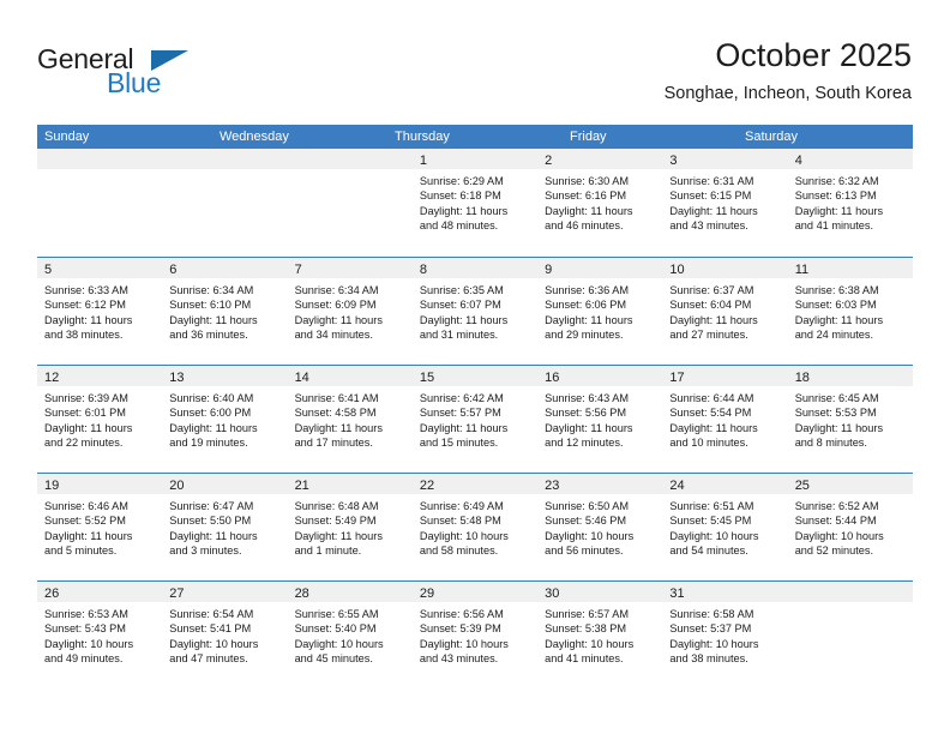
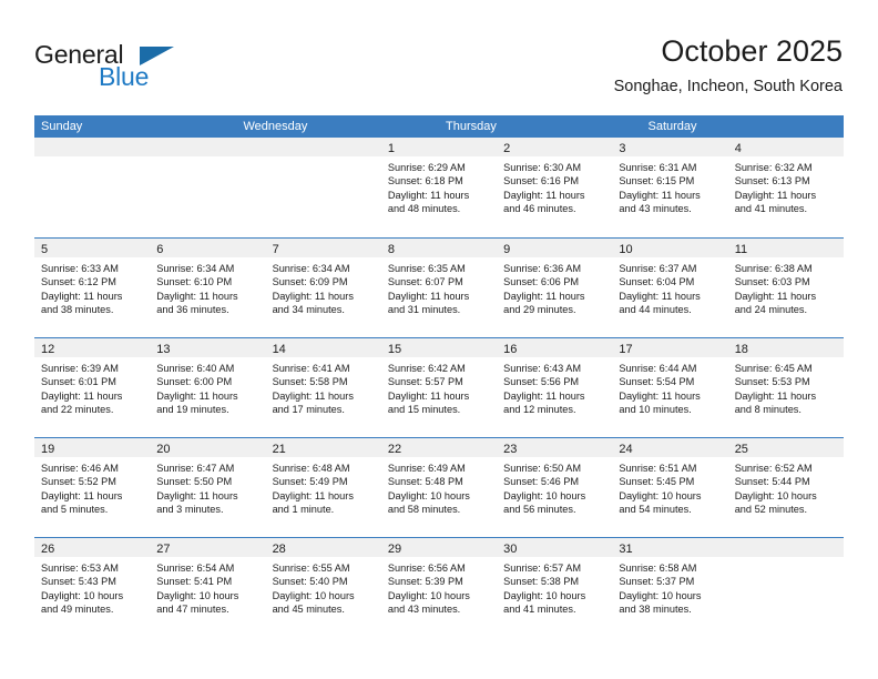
  General
  Blue
  October 2025
  Songhae, Incheon, South Korea
  Sunday
  Wednesday
  Thursday
- Friday
  Saturday
  1
  Sunrise: 6:29 AM
  Sunset: 6:18 PM
  Daylight: 11 hours
  and 48 minutes.
  2
  Sunrise: 6:30 AM
  Sunset: 6:16 PM
  Daylight: 11 hours
  and 46 minutes.
  3
  Sunrise: 6:31 AM
  Sunset: 6:15 PM
  Daylight: 11 hours
  and 43 minutes.
  4
  Sunrise: 6:32 AM
  Sunset: 6:13 PM
  Daylight: 11 hours
  and 41 minutes.
  5
  Sunrise: 6:33 AM
  Sunset: 6:12 PM
  Daylight: 11 hours
  and 38 minutes.
  6
  Sunrise: 6:34 AM
  Sunset: 6:10 PM
  Daylight: 11 hours
  and 36 minutes.
  7
  Sunrise: 6:34 AM
  Sunset: 6:09 PM
  Daylight: 11 hours
  and 34 minutes.
  8
  Sunrise: 6:35 AM
  Sunset: 6:07 PM
  Daylight: 11 hours
  and 31 minutes.
  9
  Sunrise: 6:36 AM
  Sunset: 6:06 PM
  Daylight: 11 hours
  and 29 minutes.
  10
  Sunrise: 6:37 AM
  Sunset: 6:04 PM
  Daylight: 11 hours
- and 27 minutes.
+ and 44 minutes.
  11
  Sunrise: 6:38 AM
  Sunset: 6:03 PM
  Daylight: 11 hours
  and 24 minutes.
  12
  Sunrise: 6:39 AM
  Sunset: 6:01 PM
  Daylight: 11 hours
  and 22 minutes.
  13
  Sunrise: 6:40 AM
  Sunset: 6:00 PM
  Daylight: 11 hours
  and 19 minutes.
  14
  Sunrise: 6:41 AM
- Sunset: 4:58 PM
+ Sunset: 5:58 PM
  Daylight: 11 hours
  and 17 minutes.
  15
  Sunrise: 6:42 AM
  Sunset: 5:57 PM
  Daylight: 11 hours
  and 15 minutes.
  16
  Sunrise: 6:43 AM
  Sunset: 5:56 PM
  Daylight: 11 hours
  and 12 minutes.
  17
  Sunrise: 6:44 AM
  Sunset: 5:54 PM
  Daylight: 11 hours
  and 10 minutes.
  18
  Sunrise: 6:45 AM
  Sunset: 5:53 PM
  Daylight: 11 hours
  and 8 minutes.
  19
  Sunrise: 6:46 AM
  Sunset: 5:52 PM
  Daylight: 11 hours
  and 5 minutes.
  20
  Sunrise: 6:47 AM
  Sunset: 5:50 PM
  Daylight: 11 hours
  and 3 minutes.
  21
  Sunrise: 6:48 AM
  Sunset: 5:49 PM
  Daylight: 11 hours
  and 1 minute.
  22
  Sunrise: 6:49 AM
  Sunset: 5:48 PM
  Daylight: 10 hours
  and 58 minutes.
  23
  Sunrise: 6:50 AM
  Sunset: 5:46 PM
  Daylight: 10 hours
  and 56 minutes.
  24
  Sunrise: 6:51 AM
  Sunset: 5:45 PM
  Daylight: 10 hours
  and 54 minutes.
  25
  Sunrise: 6:52 AM
  Sunset: 5:44 PM
  Daylight: 10 hours
  and 52 minutes.
  26
  Sunrise: 6:53 AM
  Sunset: 5:43 PM
  Daylight: 10 hours
  and 49 minutes.
  27
  Sunrise: 6:54 AM
  Sunset: 5:41 PM
  Daylight: 10 hours
  and 47 minutes.
  28
  Sunrise: 6:55 AM
  Sunset: 5:40 PM
  Daylight: 10 hours
  and 45 minutes.
  29
  Sunrise: 6:56 AM
  Sunset: 5:39 PM
  Daylight: 10 hours
  and 43 minutes.
  30
  Sunrise: 6:57 AM
  Sunset: 5:38 PM
  Daylight: 10 hours
  and 41 minutes.
  31
  Sunrise: 6:58 AM
  Sunset: 5:37 PM
  Daylight: 10 hours
  and 38 minutes.
